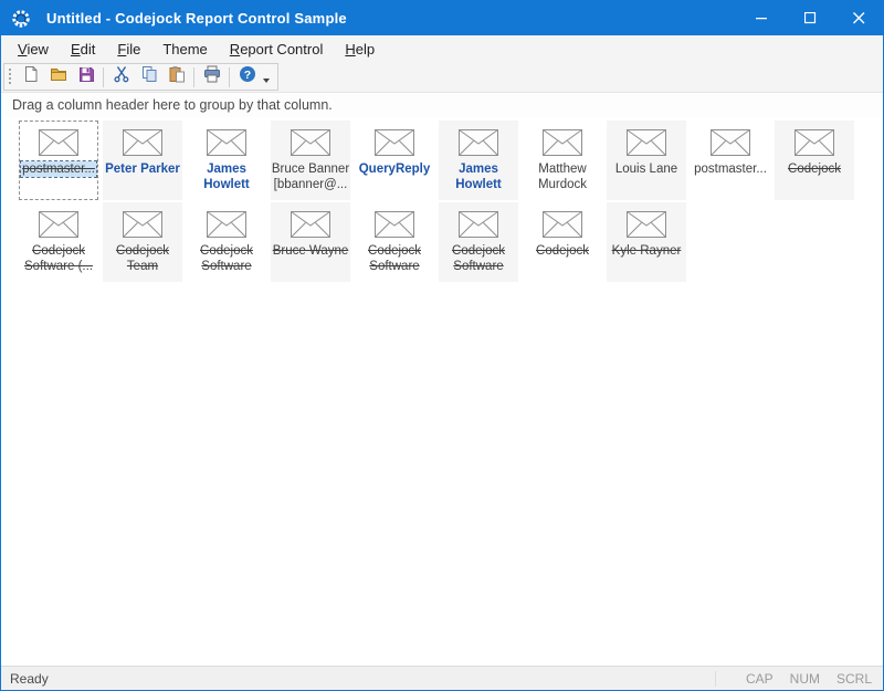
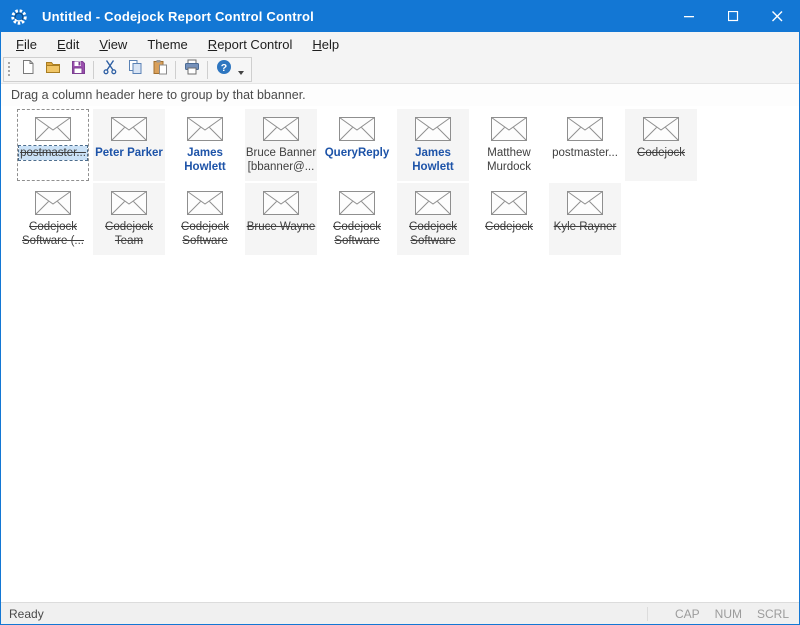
- Untitled - Codejock Report Control Sample
+ Untitled - Codejock Report Control Control
- View
+ File
  Edit
- File
+ View
  Theme
  Report Control
  Help
  ?
- Drag a column header here to group by that column.
+ Drag a column header here to group by that bbanner.
  postmaster...
  Peter Parker
  James
  Howlett
  Bruce Banner
  [bbanner@...
  QueryReply
  James
  Howlett
  Matthew
  Murdock
- Louis Lane
  postmaster...
  Codejock
  Codejock
  Software (...
  Codejock
  Team
  Codejock
  Software
  Bruce Wayne
  Codejock
  Software
  Codejock
  Software
  Codejock
  Kyle Rayner
  Ready
  CAP
  NUM
  SCRL
